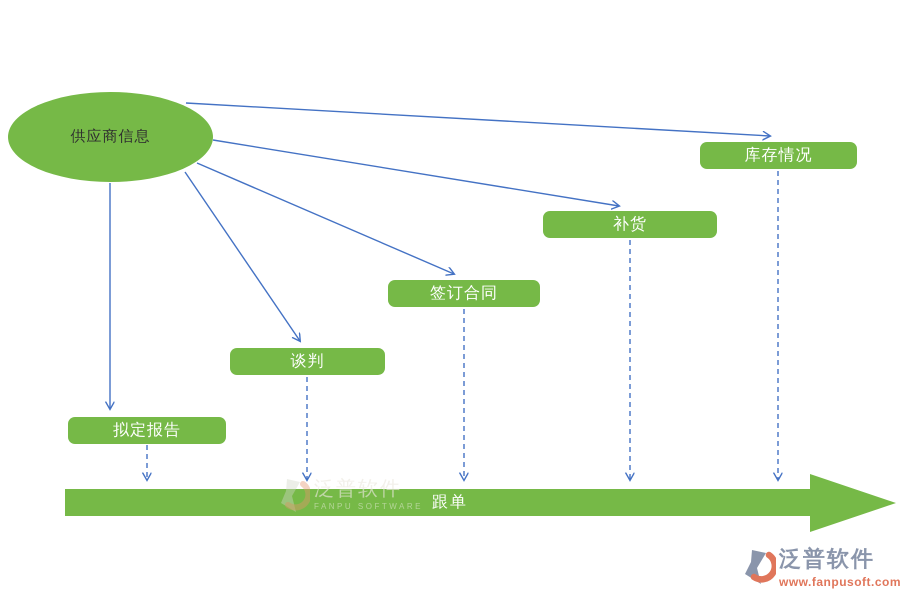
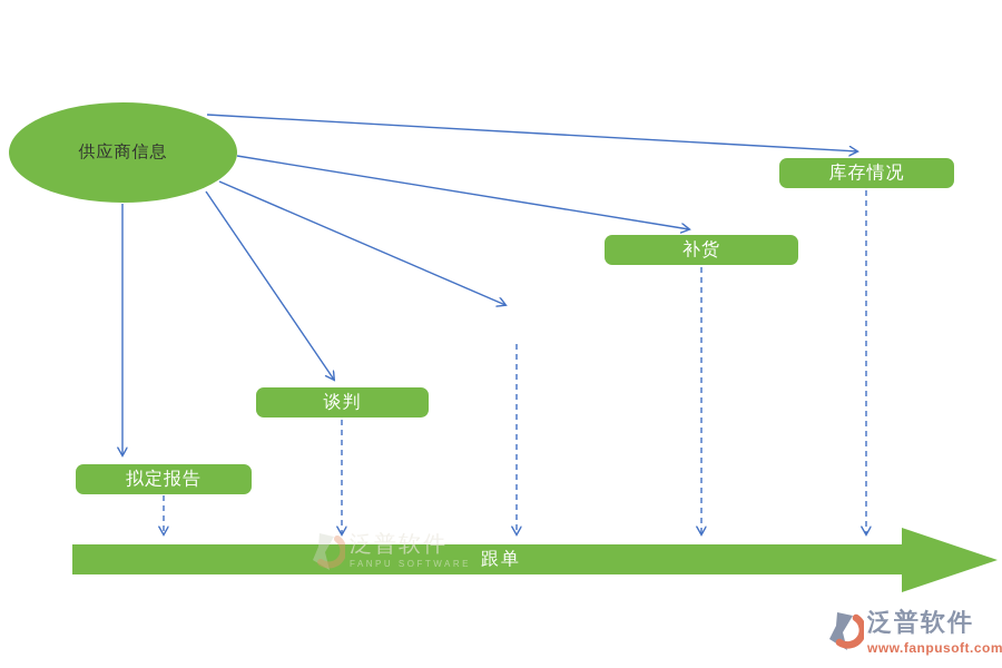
  供应商信息
  库存情况
  补货
- 签订合同
  谈判
  拟定报告
  跟单
  泛普软件
  FANPU SOFTWARE
  泛普软件
  www.fanpusoft.com
